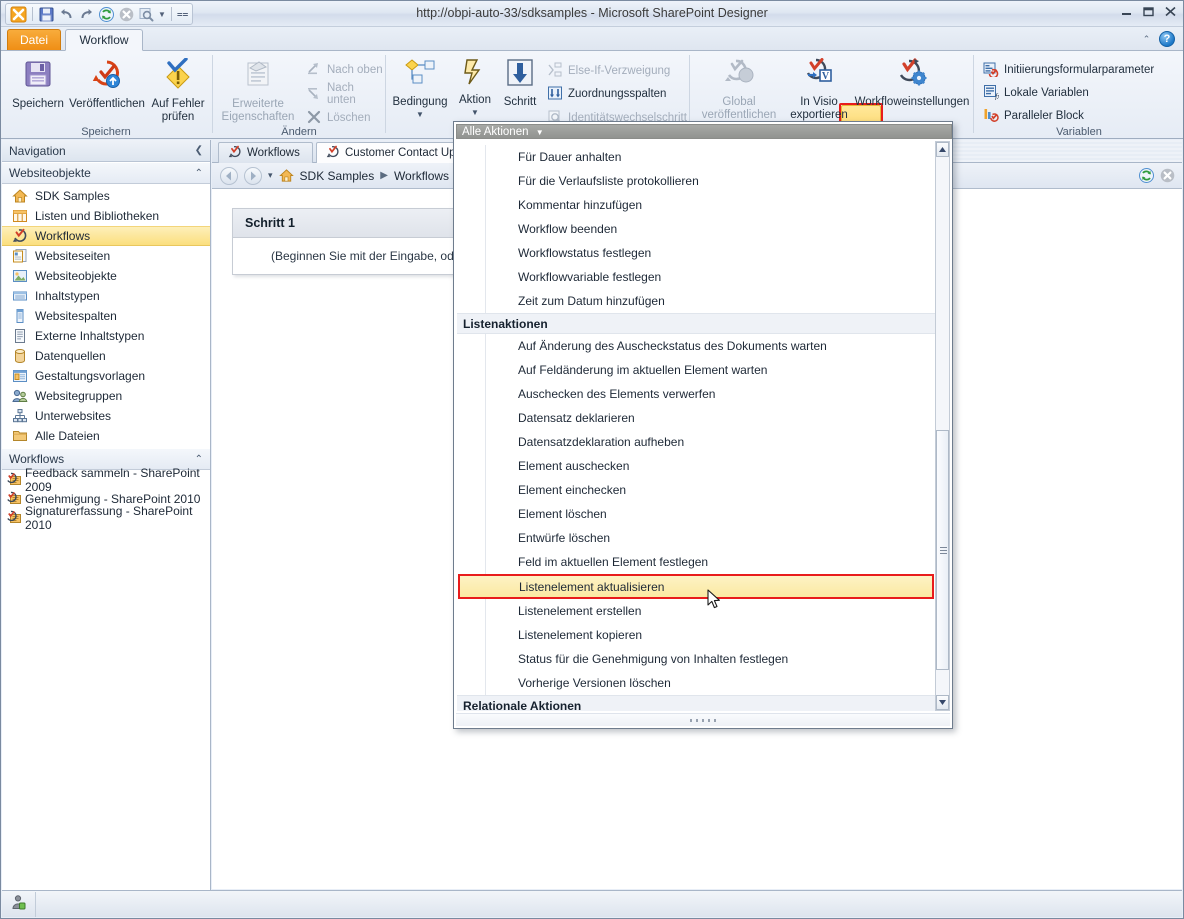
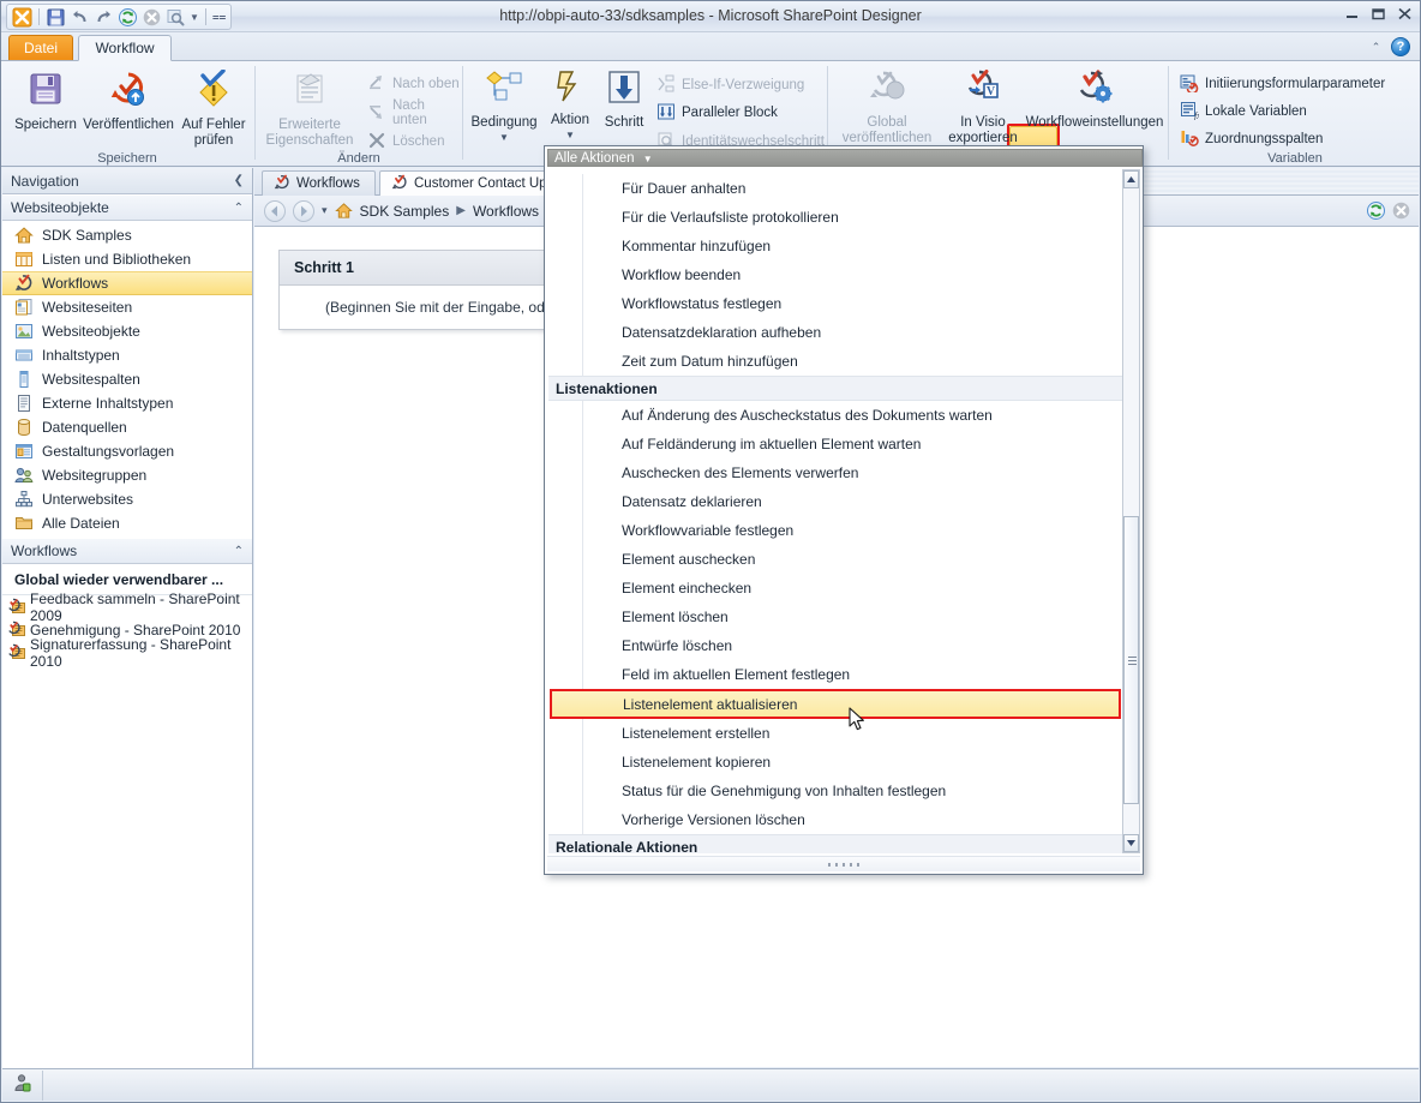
  ▼
  ⩵
  http://obpi-auto-33/sdksamples - Microsoft SharePoint Designer
  Datei
  Workflow
  ⌃
  ?
  Speichern
  Veröffentlichen
  Auf Fehler prüfen
  Speichern
  Erweiterte Eigenschaften
  Nach oben
  Nach unten
  Löschen
  Ändern
  Bedingung
  ▼
  Aktion
  ▼
  Schritt
  Else-If-Verzweigung
- Zuordnungsspalten
+ Paralleler Block
  Identitätswechselschritt
  Global veröffentlichen
  V
  In Visio exportieren
  Workfloweinstellungen
  Initiierungsformularparameter
  Lokale Variablen
- Paralleler Block
+ Zuordnungsspalten
  Variablen
  Navigation
  ❮
  Websiteobjekte
  ⌃
  SDK Samples
  Listen und Bibliotheken
  Workflows
  Websiteseiten
  Websiteobjekte
  Inhaltstypen
  Websitespalten
  Externe Inhaltstypen
  Datenquellen
  Gestaltungsvorlagen
  Websitegruppen
  Unterwebsites
  Alle Dateien
  Workflows
  ⌃
+ Global wieder verwendbarer ...
  Feedback sammeln - SharePoint 2009
  Genehmigung - SharePoint 2010
  Signaturerfassung - SharePoint 2010
  Workflows
  Customer Contact U
  ▾
  SDK Samples
  ▶
  Workflows
  Schritt 1
  (Beginnen Sie mit der Eingabe, od
  Alle Aktionen ▼
  Für Dauer anhalten
  Für die Verlaufsliste protokollieren
  Kommentar hinzufügen
  Workflow beenden
  Workflowstatus festlegen
- Workflowvariable festlegen
+ Datensatzdeklaration aufheben
  Zeit zum Datum hinzufügen
  Listenaktionen
  Auf Änderung des Auscheckstatus des Dokuments warten
  Auf Feldänderung im aktuellen Element warten
  Auschecken des Elements verwerfen
  Datensatz deklarieren
- Datensatzdeklaration aufheben
+ Workflowvariable festlegen
  Element auschecken
  Element einchecken
  Element löschen
  Entwürfe löschen
  Feld im aktuellen Element festlegen
  Listenelement aktualisieren
  Listenelement erstellen
  Listenelement kopieren
  Status für die Genehmigung von Inhalten festlegen
  Vorherige Versionen löschen
  Relationale Aktionen
